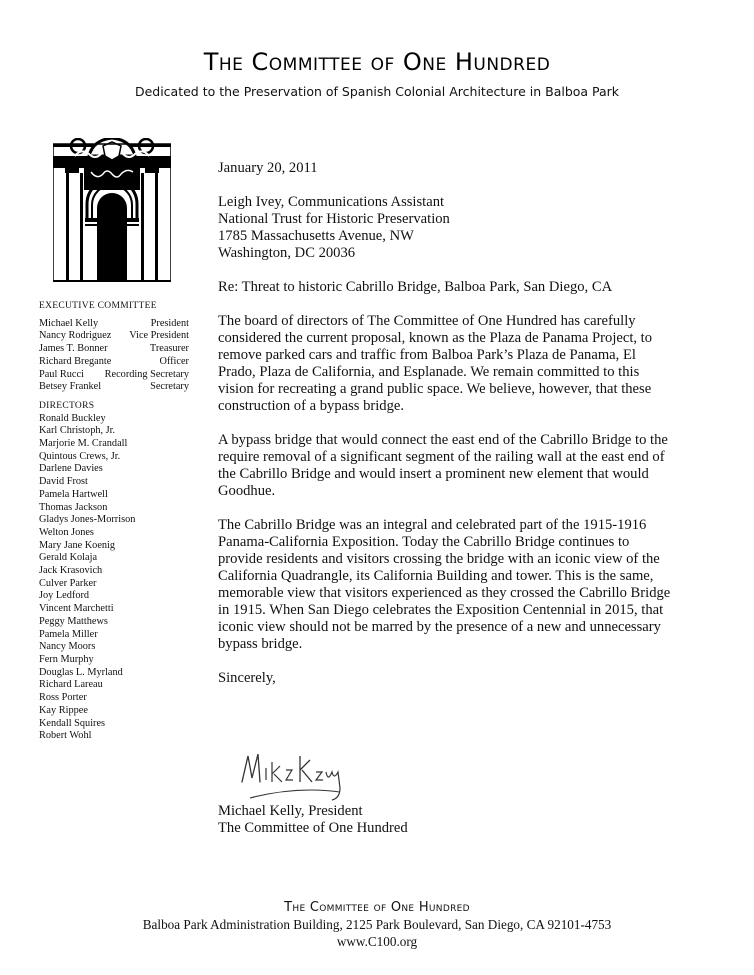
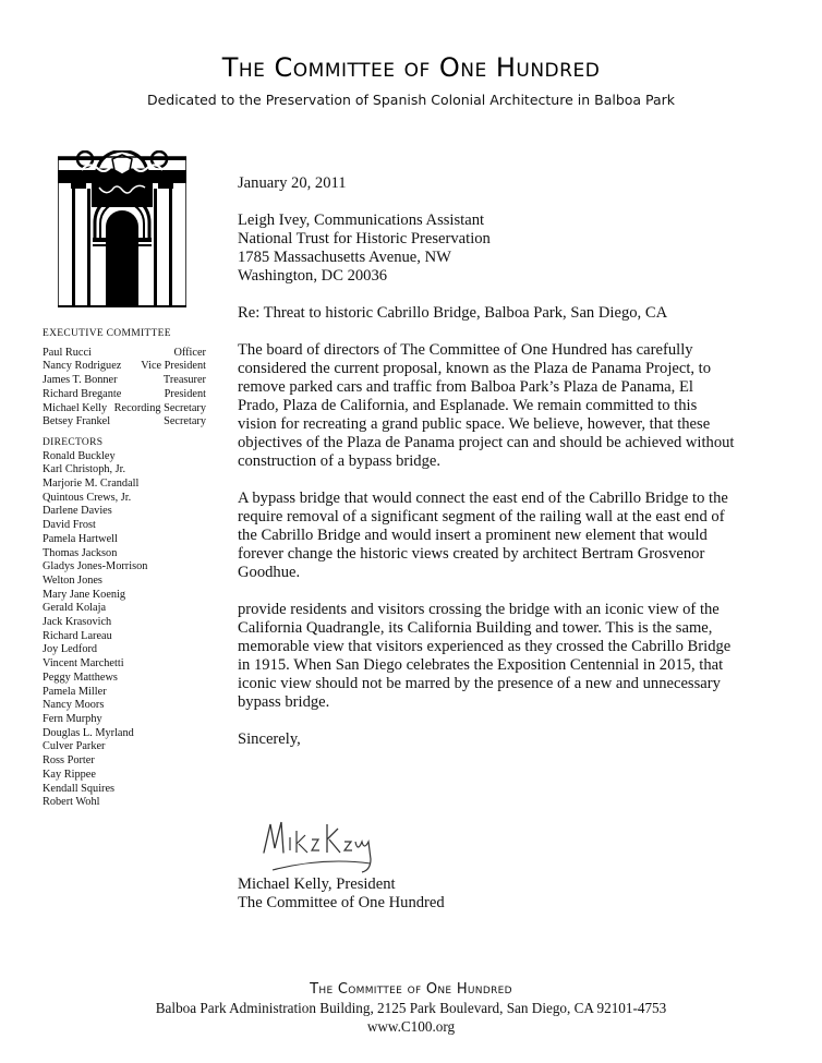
  The Committee of One Hundred
  Dedicated to the Preservation of Spanish Colonial Architecture in Balboa Park
  EXECUTIVE COMMITTEE
- Michael Kelly
+ Paul Rucci
- President
+ Officer
  Nancy Rodriguez
  Vice President
  James T. Bonner
  Treasurer
  Richard Bregante
- Officer
+ President
- Paul Rucci
+ Michael Kelly
  Recording Secretary
  Betsey Frankel
  Secretary
  DIRECTORS
  Ronald Buckley
  Karl Christoph, Jr.
  Marjorie M. Crandall
  Quintous Crews, Jr.
  Darlene Davies
  David Frost
  Pamela Hartwell
  Thomas Jackson
  Gladys Jones-Morrison
  Welton Jones
  Mary Jane Koenig
  Gerald Kolaja
  Jack Krasovich
- Culver Parker
+ Richard Lareau
  Joy Ledford
  Vincent Marchetti
  Peggy Matthews
  Pamela Miller
  Nancy Moors
  Fern Murphy
  Douglas L. Myrland
- Richard Lareau
+ Culver Parker
  Ross Porter
  Kay Rippee
  Kendall Squires
  Robert Wohl
  January 20, 2011
  Leigh Ivey, Communications Assistant
  National Trust for Historic Preservation
  1785 Massachusetts Avenue, NW
  Washington, DC 20036
  Re: Threat to historic Cabrillo Bridge, Balboa Park, San Diego, CA
  The board of directors of The Committee of One Hundred has carefully
  considered the current proposal, known as the Plaza de Panama Project, to
  remove parked cars and traffic from Balboa Park’s Plaza de Panama, El
  Prado, Plaza de California, and Esplanade. We remain committed to this
  vision for recreating a grand public space. We believe, however, that these
+ objectives of the Plaza de Panama project can and should be achieved without
  construction of a bypass bridge.
  A bypass bridge that would connect the east end of the Cabrillo Bridge to the
  require removal of a significant segment of the railing wall at the east end of
  the Cabrillo Bridge and would insert a prominent new element that would
+ forever change the historic views created by architect Bertram Grosvenor
  Goodhue.
- The Cabrillo Bridge was an integral and celebrated part of the 1915-1916
- Panama-California Exposition. Today the Cabrillo Bridge continues to
  provide residents and visitors crossing the bridge with an iconic view of the
  California Quadrangle, its California Building and tower. This is the same,
  memorable view that visitors experienced as they crossed the Cabrillo Bridge
  in 1915. When San Diego celebrates the Exposition Centennial in 2015, that
  iconic view should not be marred by the presence of a new and unnecessary
  bypass bridge.
  Sincerely,
  Michael Kelly, President
  The Committee of One Hundred
  The Committee of One Hundred
  Balboa Park Administration Building, 2125 Park Boulevard, San Diego, CA 92101-4753
  www.C100.org
